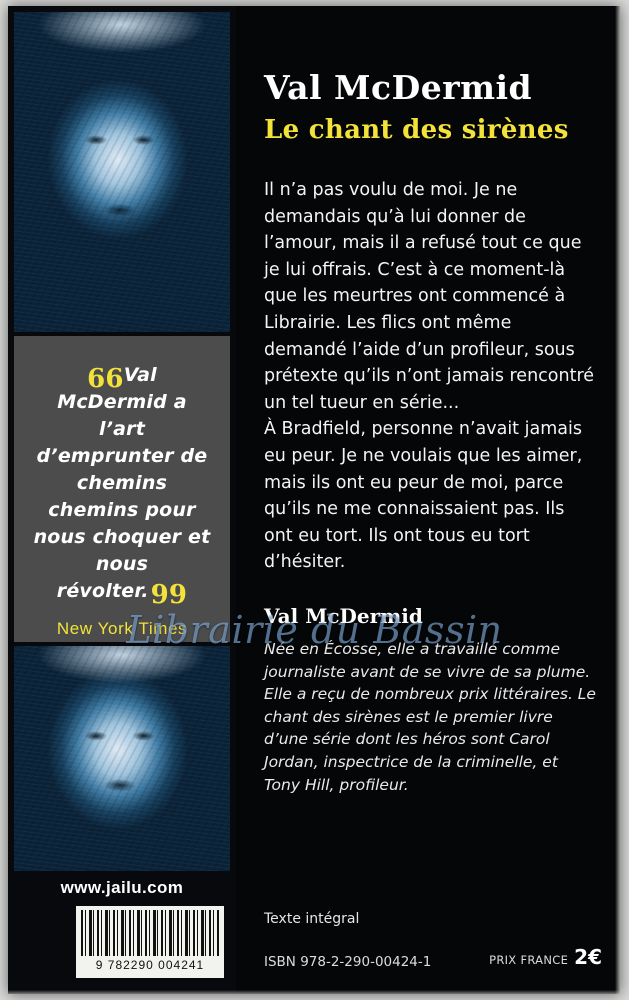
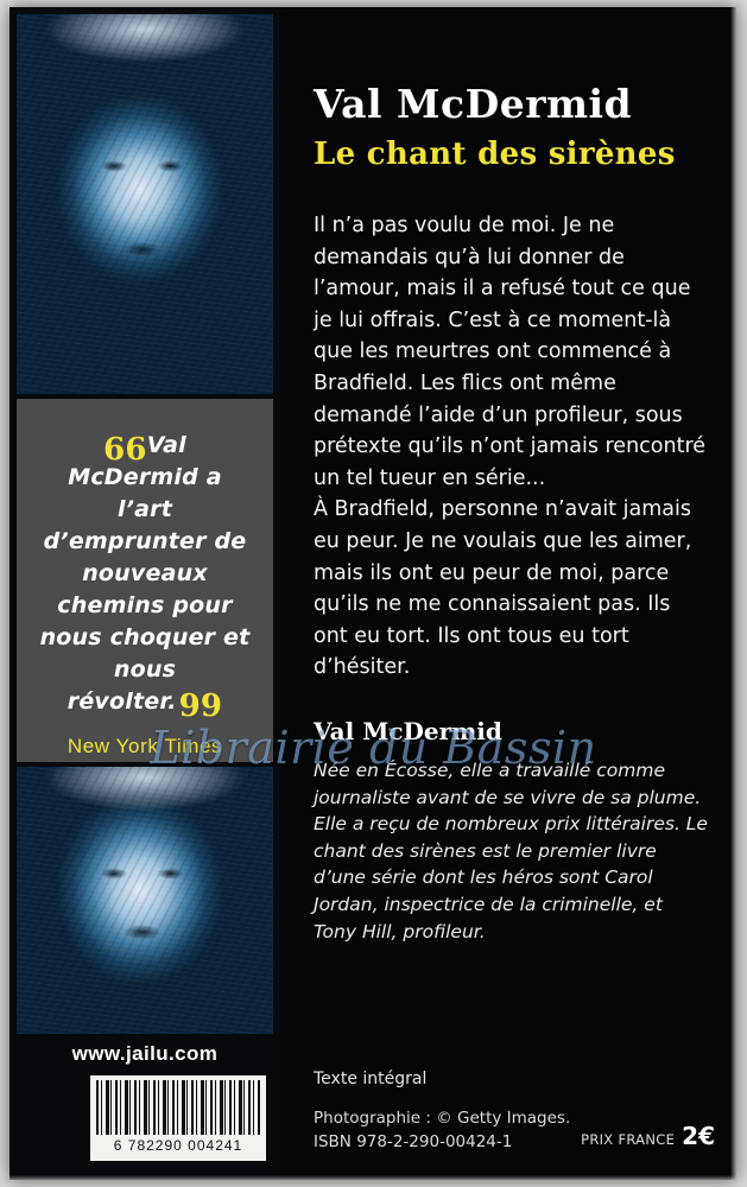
- 66Val McDermid a l’art d’emprunter de chemins chemins pour nous choquer et nous révolter.99
+ 66Val McDermid a l’art d’emprunter de nouveaux chemins pour nous choquer et nous révolter.99
  New York Times
  www.jailu.com
- 9 782290 004241
+ 6 782290 004241
  Val McDermid
  Le chant des sirènes
- Il n’a pas voulu de moi. Je ne demandais qu’à lui donner de l’amour, mais il a refusé tout ce que je lui offrais. C’est à ce moment-là que les meurtres ont commencé à Librairie. Les flics ont même demandé l’aide d’un profileur, sous prétexte qu’ils n’ont jamais rencontré un tel tueur en série...
+ Il n’a pas voulu de moi. Je ne demandais qu’à lui donner de l’amour, mais il a refusé tout ce que je lui offrais. C’est à ce moment-là que les meurtres ont commencé à Bradfield. Les flics ont même demandé l’aide d’un profileur, sous prétexte qu’ils n’ont jamais rencontré un tel tueur en série...
  À Bradfield, personne n’avait jamais eu peur. Je ne voulais que les aimer, mais ils ont eu peur de moi, parce qu’ils ne me connaissaient pas. Ils ont eu tort. Ils ont tous eu tort d’hésiter.
  Val McDermid
  Née en Écosse, elle a travaillé comme journaliste avant de se vivre de sa plume. Elle a reçu de nombreux prix littéraires. Le chant des sirènes est le premier livre d’une série dont les héros sont Carol Jordan, inspectrice de la criminelle, et Tony Hill, profileur.
  Texte intégral
+ Photographie : © Getty Images.
  ISBN 978-2-290-00424-1
  PRIX FRANCE 2€
  Librairie du Bassin
